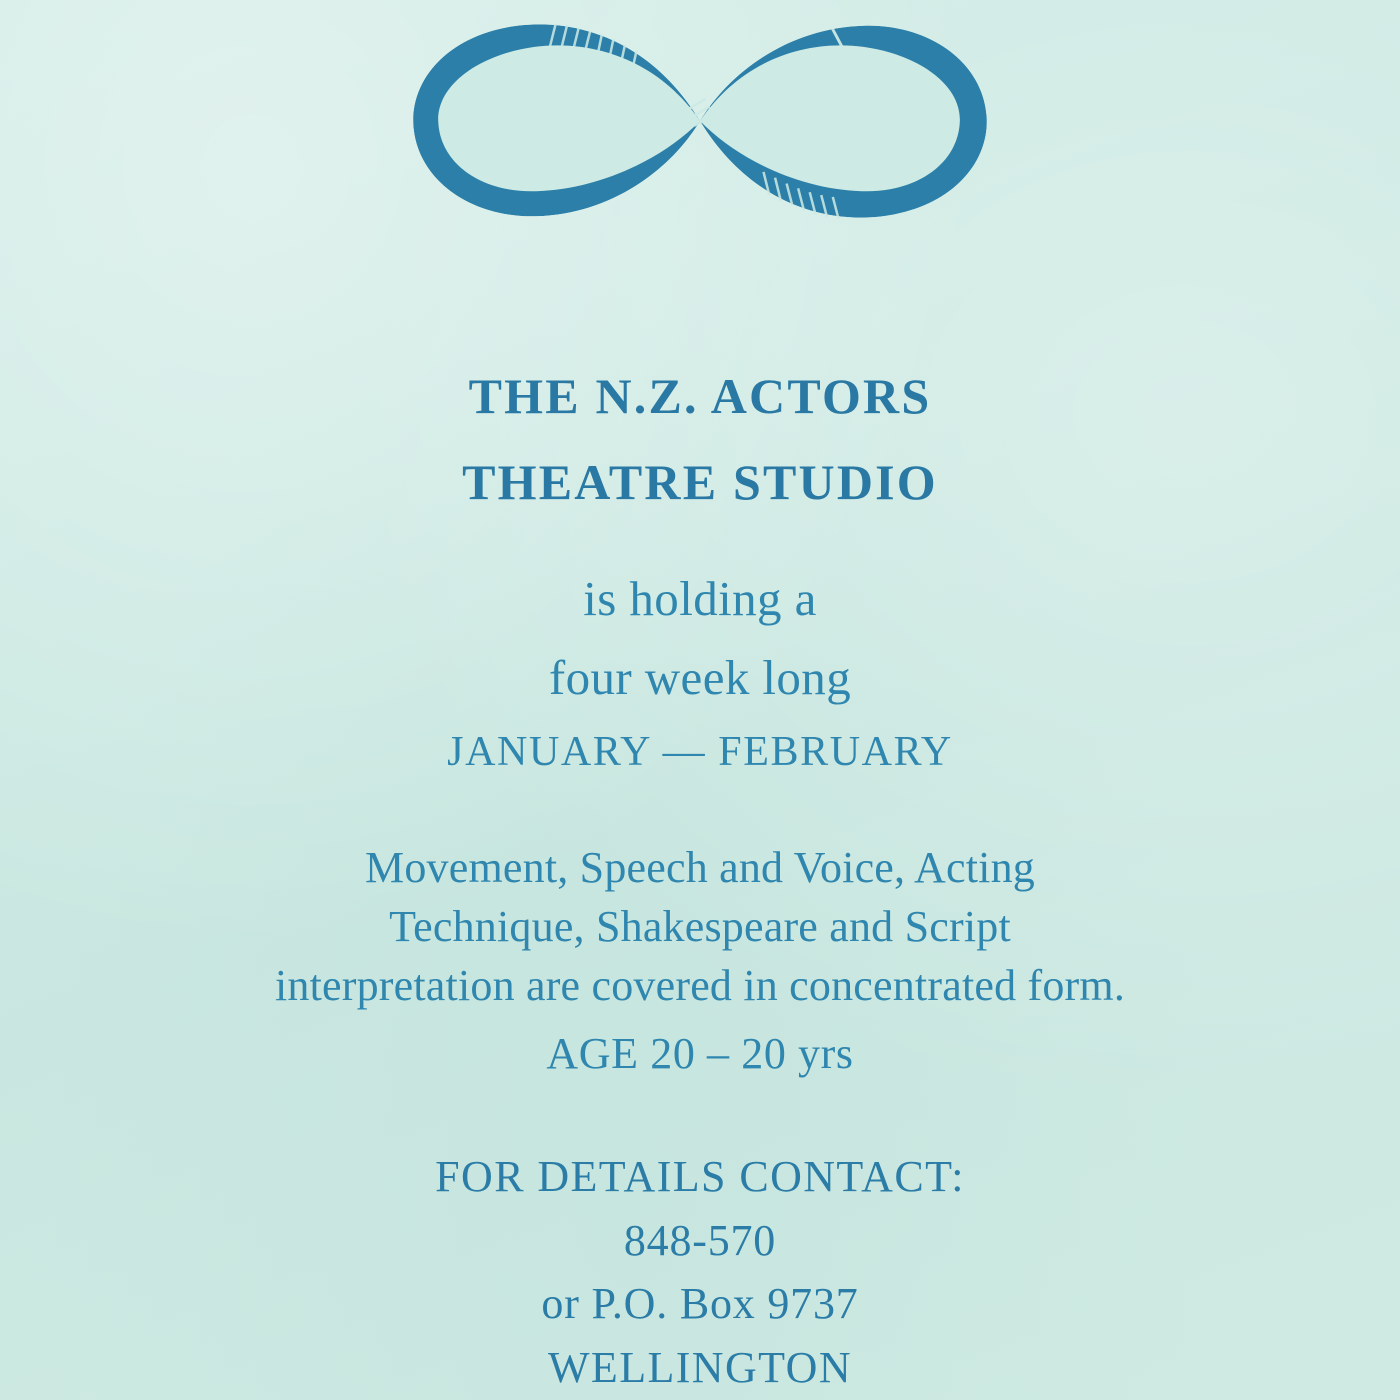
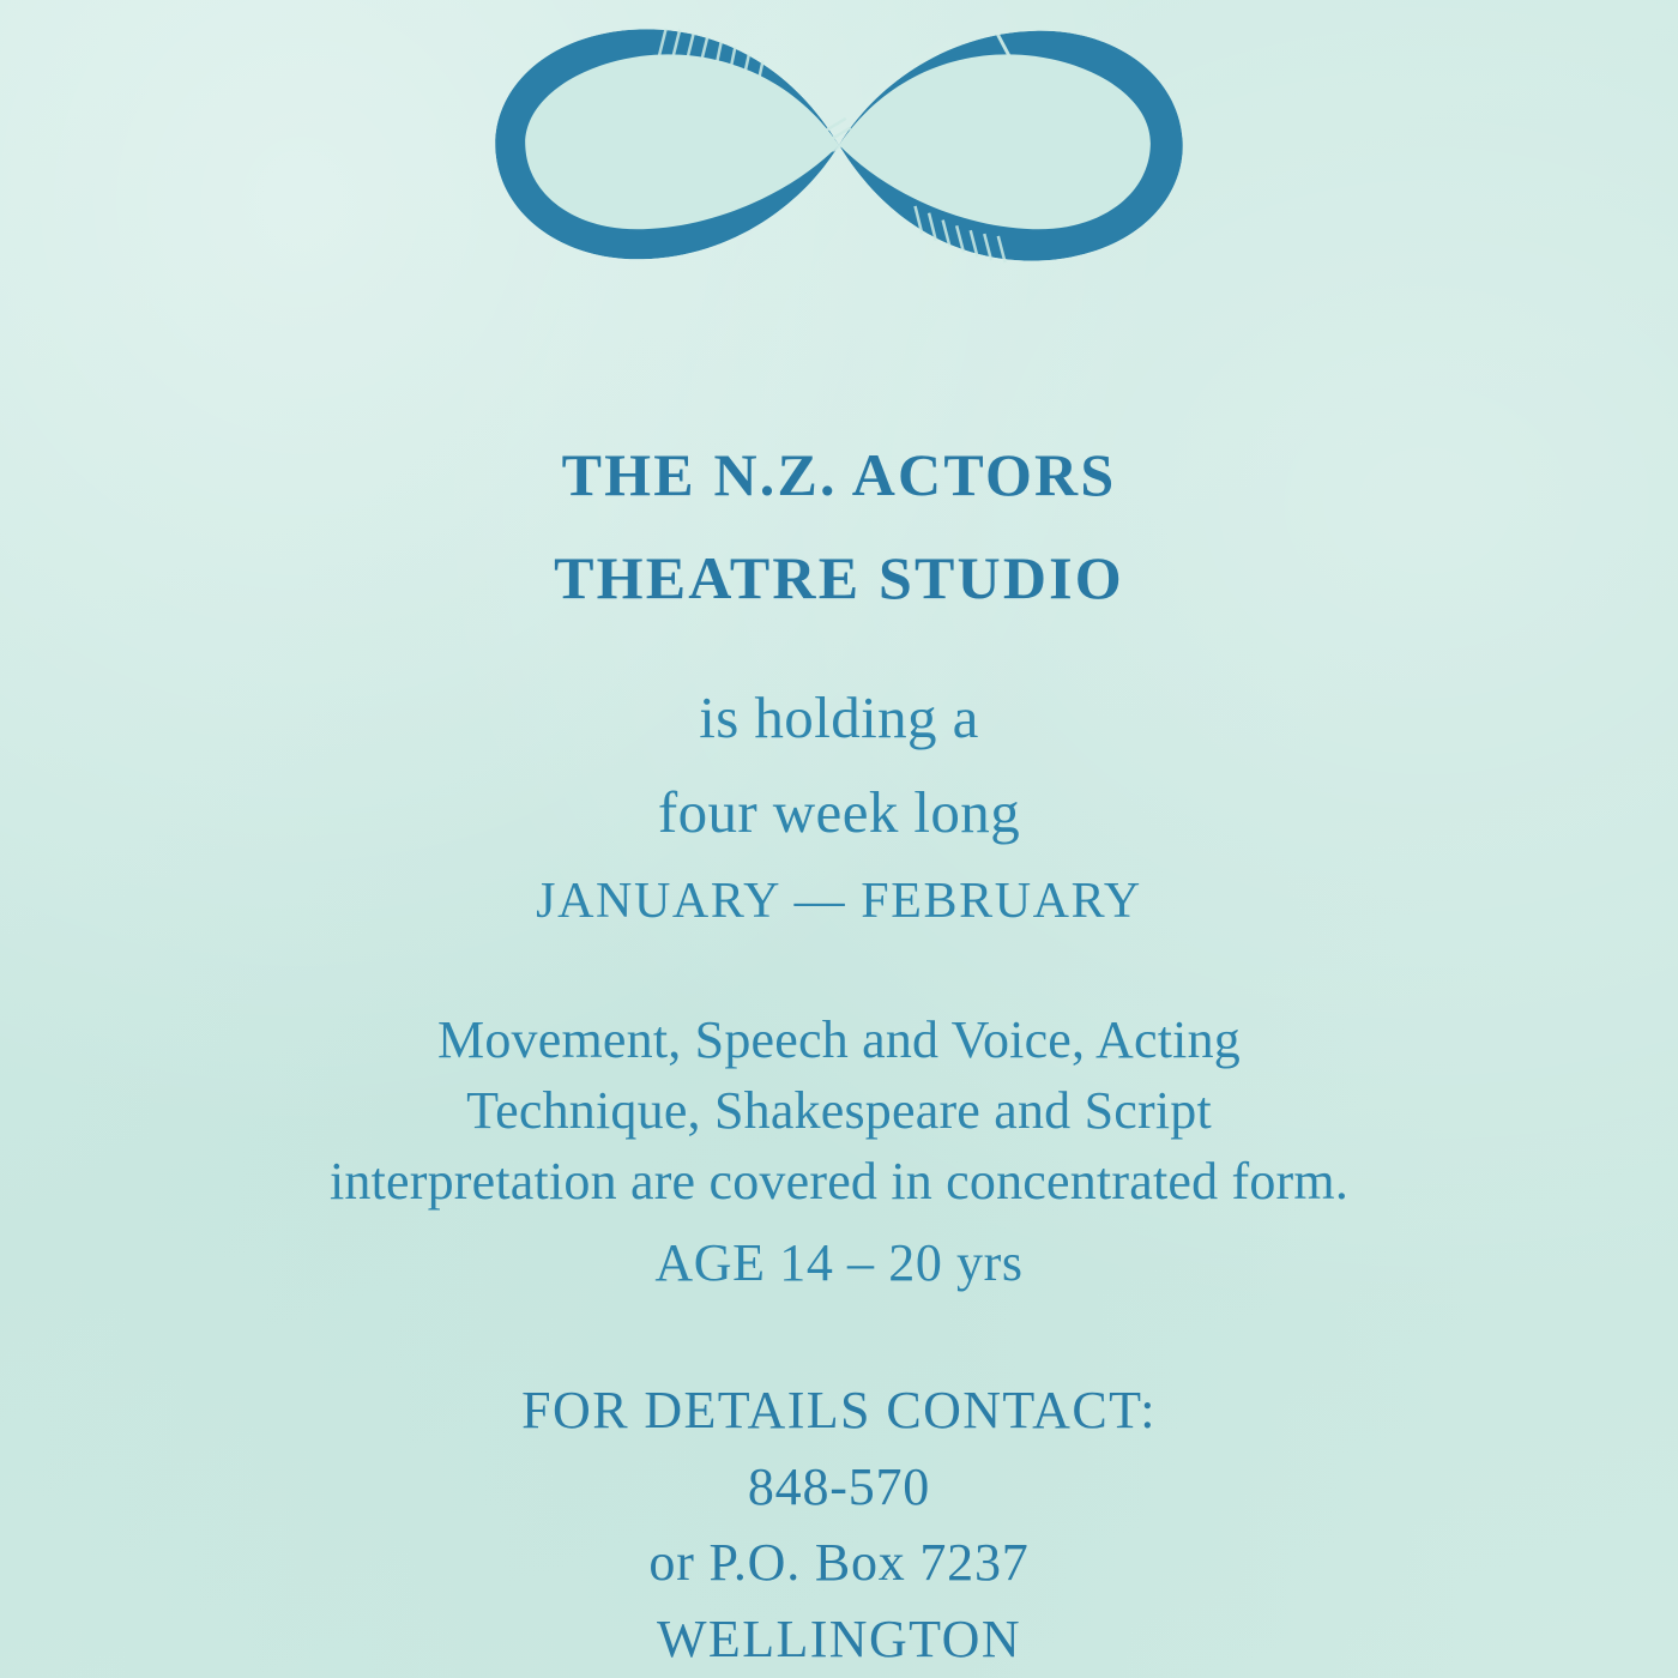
  THE N.Z. ACTORS
  THEATRE STUDIO
  is holding a
  four week long
  JANUARY — FEBRUARY
  Movement, Speech and Voice, Acting
  Technique, Shakespeare and Script
  interpretation are covered in concentrated form.
- AGE 20 – 20 yrs
+ AGE 14 – 20 yrs
  FOR DETAILS CONTACT:
  848-570
- or P.O. Box 9737
+ or P.O. Box 7237
  WELLINGTON
